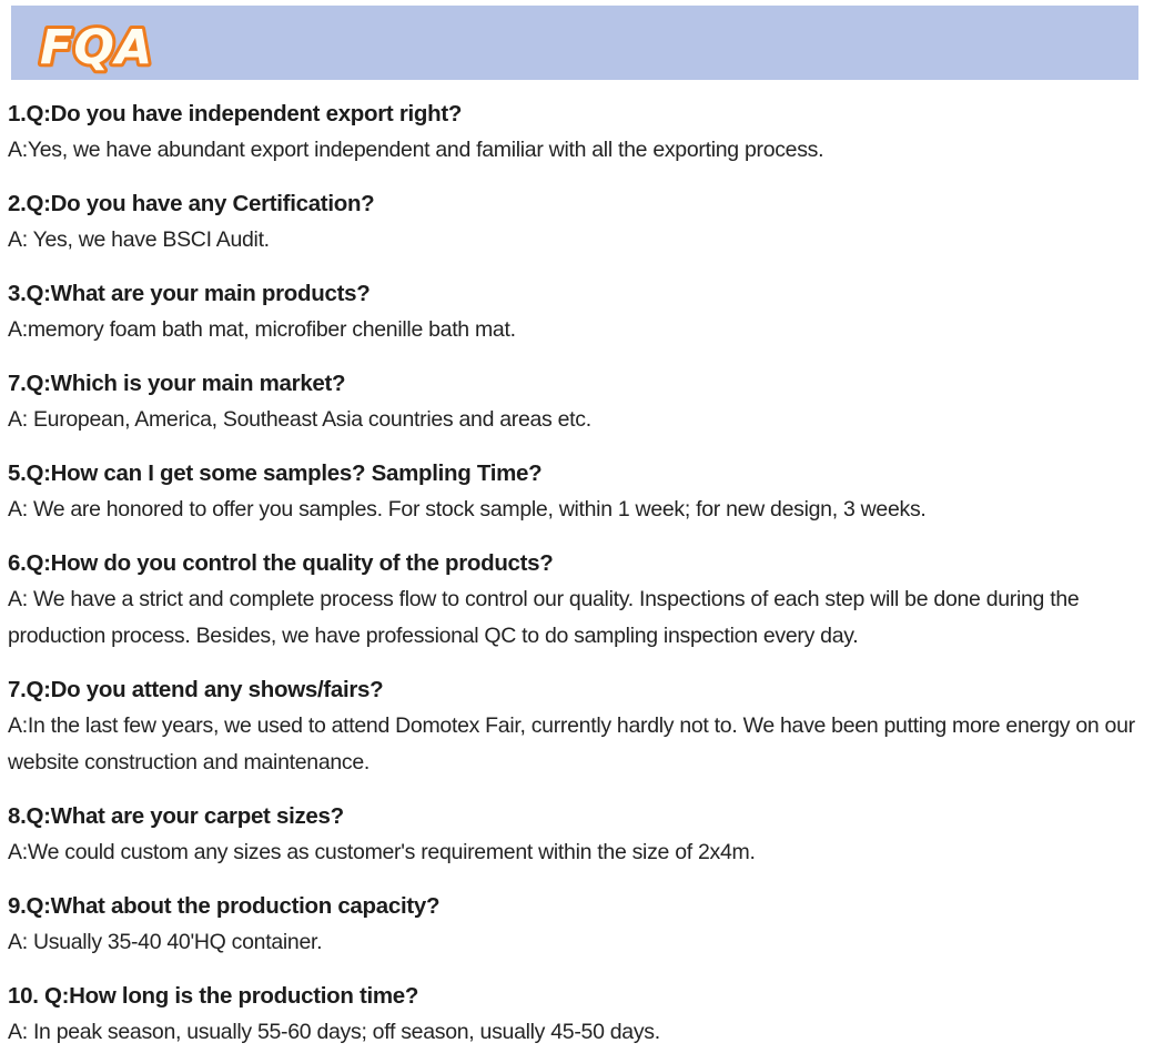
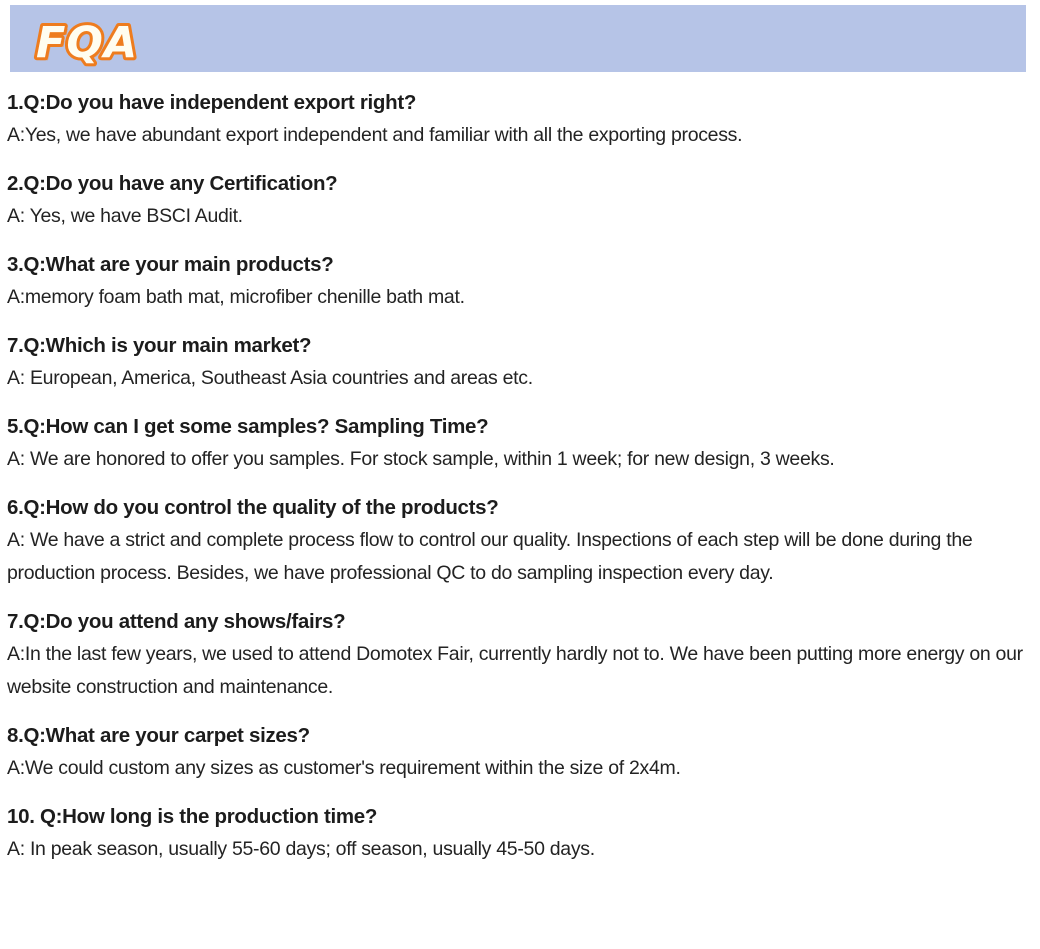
  FQA
  1.Q:Do you have independent export right?
  A:Yes, we have abundant export independent and familiar with all the exporting process.
  2.Q:Do you have any Certification?
  A: Yes, we have BSCI Audit.
  3.Q:What are your main products?
  A:memory foam bath mat, microfiber chenille bath mat.
  7.Q:Which is your main market?
  A: European, America, Southeast Asia countries and areas etc.
  5.Q:How can I get some samples? Sampling Time?
  A: We are honored to offer you samples. For stock sample, within 1 week; for new design, 3 weeks.
  6.Q:How do you control the quality of the products?
  A: We have a strict and complete process flow to control our quality. Inspections of each step will be done during the production process. Besides, we have professional QC to do sampling inspection every day.
  7.Q:Do you attend any shows/fairs?
  A:In the last few years, we used to attend Domotex Fair, currently hardly not to. We have been putting more energy on our website construction and maintenance.
  8.Q:What are your carpet sizes?
  A:We could custom any sizes as customer's requirement within the size of 2x4m.
- 9.Q:What about the production capacity?
- A: Usually 35-40 40'HQ container.
  10. Q:How long is the production time?
  A: In peak season, usually 55-60 days; off season, usually 45-50 days.
